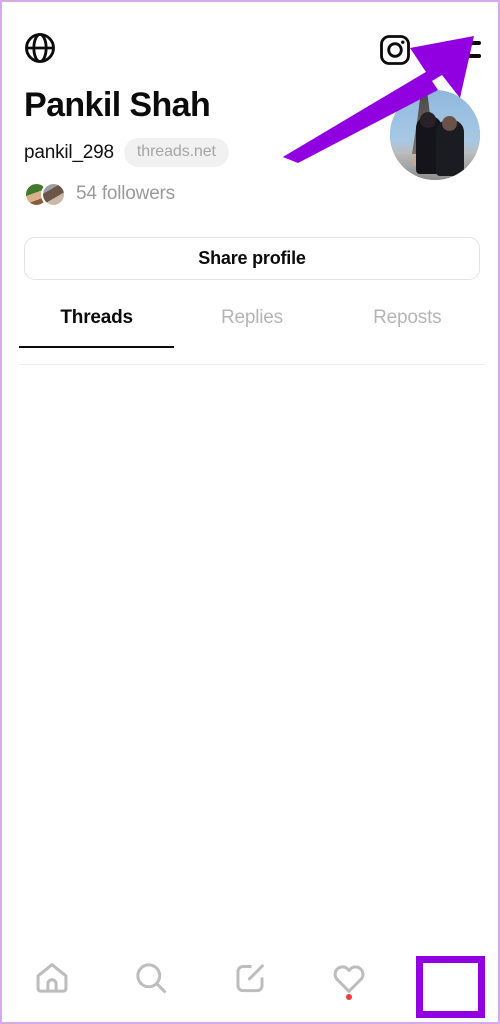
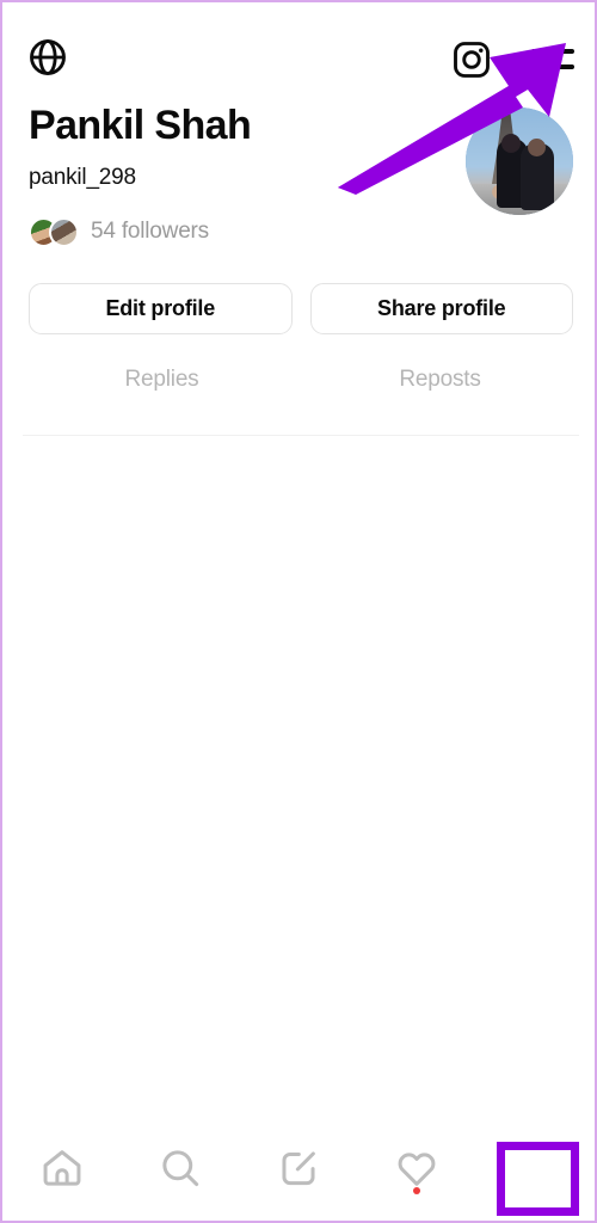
  Pankil Shah
  pankil_298
- threads.net
  54 followers
+ Edit profile
  Share profile
- Threads
  Replies
  Reposts
